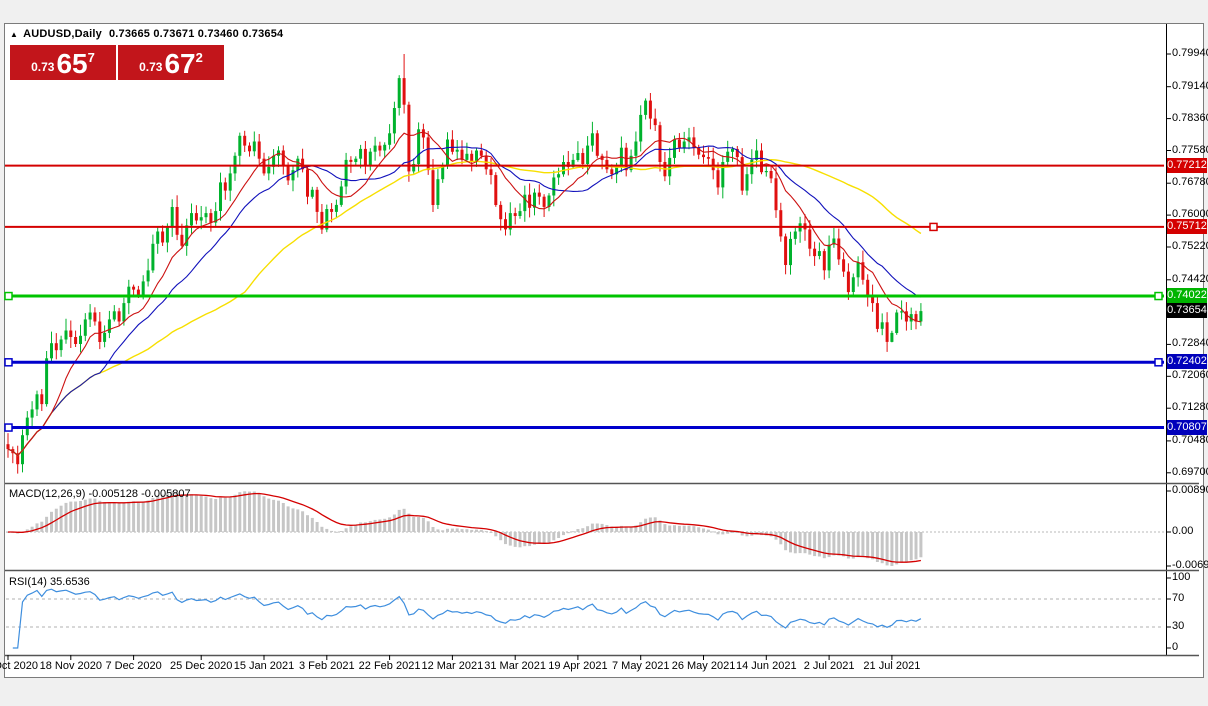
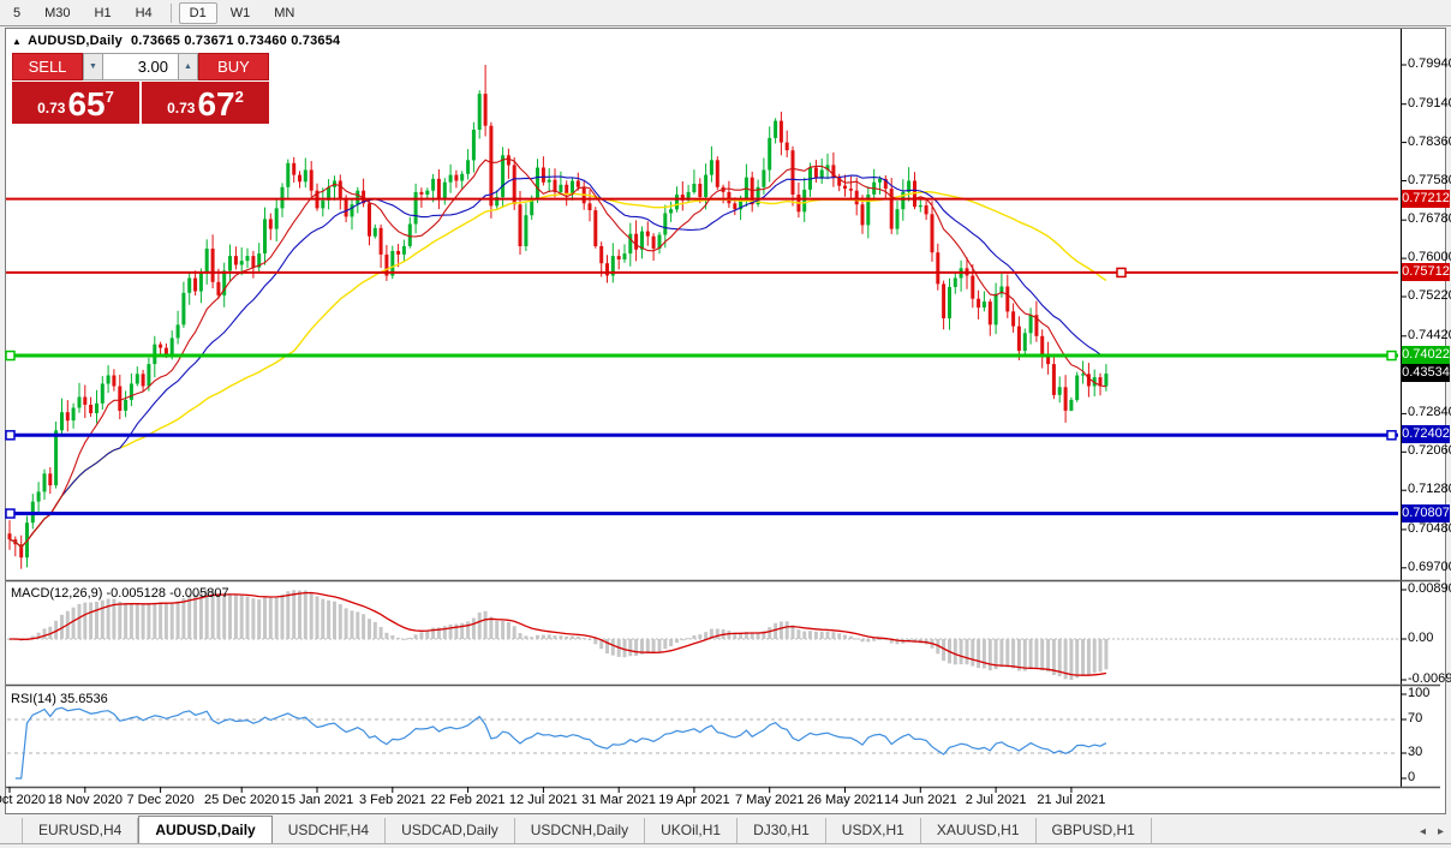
+ 5
+ M30
+ H1
+ H4
+ D1
+ W1
+ MN
  ▲ AUDUSD,Daily 0.73665 0.73671 0.73460 0.73654
+ SELL
+ 3.00
+ BUY
  0.73
  65
  7
  0.73
  67
  2
  MACD(12,26,9) -0.005128 -0.005807
  RSI(14) 35.6536
  0.7994
  0.7914
  0.7836
  0.7758
  0.7678
  0.7600
  0.7522
  0.7442
  0.7284
  0.7206
  0.7128
  0.7048
  0.6970
  0.77212
  0.75712
  0.74022
  0.72402
  0.70807
- 0.73654
+ 0.43534
  0.0089
  0.00
  -0.0069
  100
  70
  30
  0
  18 Nov 2020
  7 Dec 2020
  25 Dec 2020
  15 Jan 2021
  3 Feb 2021
  22 Feb 2021
- 12 Mar 2021
+ 12 Jul 2021
  31 Mar 2021
  19 Apr 2021
  7 May 2021
  26 May 2021
  14 Jun 2021
  2 Jul 2021
  21 Jul 2021
+ EURUSD,H4
+ AUDUSD,Daily
+ USDCHF,H4
+ USDCAD,Daily
+ USDCNH,Daily
+ UKOil,H1
+ DJ30,H1
+ USDX,H1
+ XAUUSD,H1
+ GBPUSD,H1
+ ◂
+ ▸
